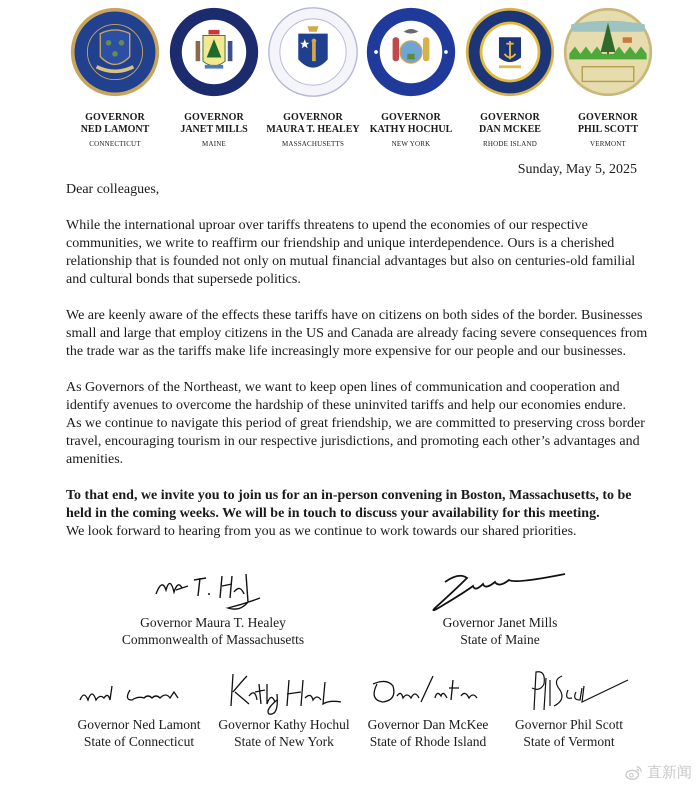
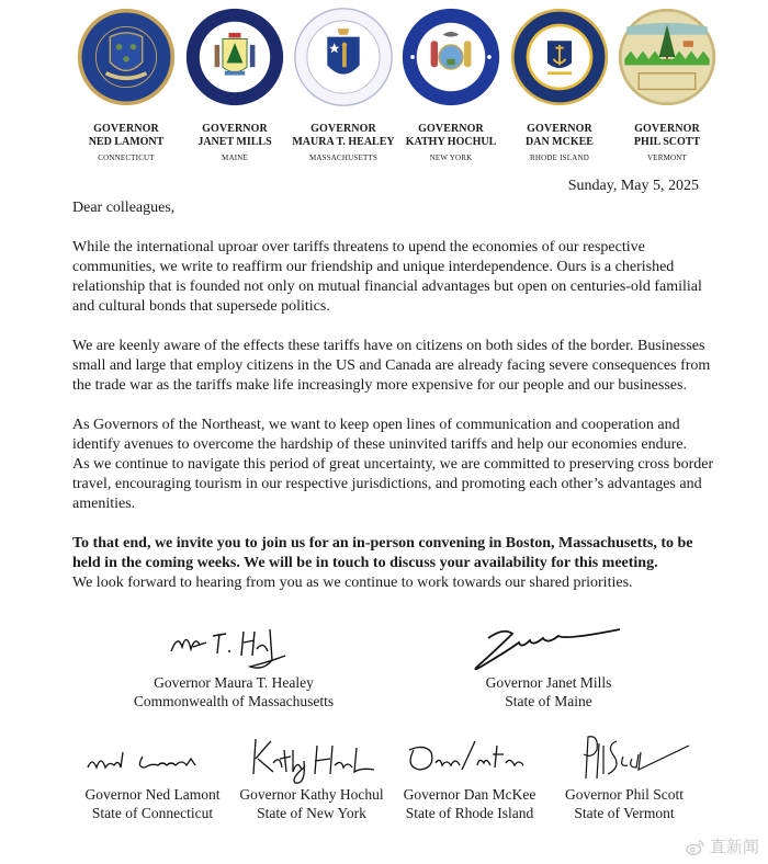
  GOVERNOR
  NED LAMONT
  CONNECTICUT
  GOVERNOR
  JANET MILLS
  MAINE
  GOVERNOR
  MAURA T. HEALEY
  MASSACHUSETTS
  GOVERNOR
  KATHY HOCHUL
  NEW YORK
  GOVERNOR
  DAN MCKEE
  RHODE ISLAND
  GOVERNOR
  PHIL SCOTT
  VERMONT
  Sunday, May 5, 2025
  Dear colleagues,
- While the international uproar over tariffs threatens to upend the economies of our respective communities, we write to reaffirm our friendship and unique interdependence. Ours is a cherished relationship that is founded not only on mutual financial advantages but also on centuries-old familial and cultural bonds that supersede politics.
+ While the international uproar over tariffs threatens to upend the economies of our respective communities, we write to reaffirm our friendship and unique interdependence. Ours is a cherished relationship that is founded not only on mutual financial advantages but open on centuries-old familial and cultural bonds that supersede politics.
  We are keenly aware of the effects these tariffs have on citizens on both sides of the border. Businesses small and large that employ citizens in the US and Canada are already facing severe consequences from the trade war as the tariffs make life increasingly more expensive for our people and our businesses.
  As Governors of the Northeast, we want to keep open lines of communication and cooperation and identify avenues to overcome the hardship of these uninvited tariffs and help our economies endure.
- As we continue to navigate this period of great friendship, we are committed to preserving cross border travel, encouraging tourism in our respective jurisdictions, and promoting each other’s advantages and amenities.
+ As we continue to navigate this period of great uncertainty, we are committed to preserving cross border travel, encouraging tourism in our respective jurisdictions, and promoting each other’s advantages and amenities.
  To that end, we invite you to join us for an in-person convening in Boston, Massachusetts, to be held in the coming weeks. We will be in touch to discuss your availability for this meeting.
  We look forward to hearing from you as we continue to work towards our shared priorities.
  Governor Maura T. Healey
  Commonwealth of Massachusetts
  Governor Janet Mills
  State of Maine
  Governor Ned Lamont
  State of Connecticut
  Governor Kathy Hochul
  State of New York
  Governor Dan McKee
  State of Rhode Island
  Governor Phil Scott
  State of Vermont
  直新闻
